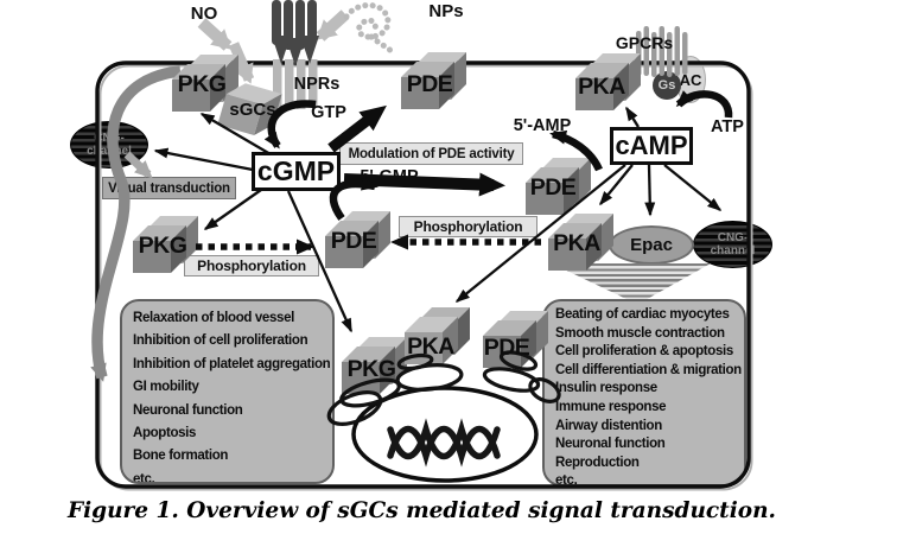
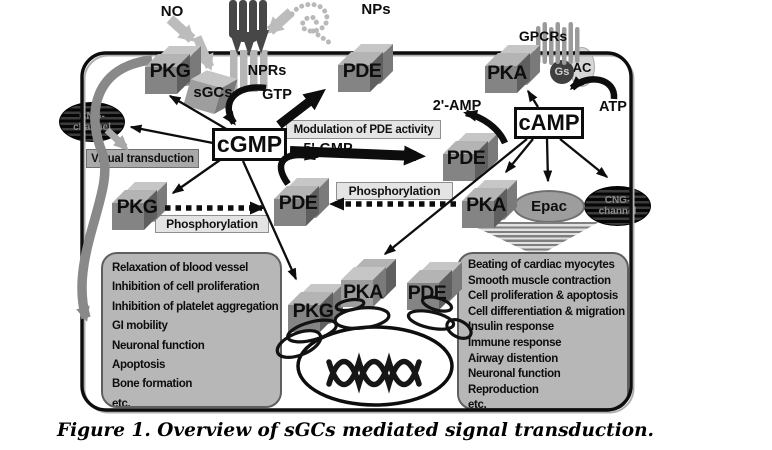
  CNG-channl
  AC
  Gs
  Epac
  Modulation of PDE activity
  Phosphorylation
  Phosphorylation
  Vual transduction
  cGMP
  cAMP
  Relaxation of blood vessel
  Inhibition of cell proliferation
  Inhibition of platelet aggregation
  GI mobility
  Neuronal function
  Apoptosis
  Bone formation
  etc.
  Beating of cardiac myocytes
  Smooth muscle contraction
  Cell proliferation & apoptosis
  Cell differentiation & migration
  nsulin response
  Immune response
  Airway distention
  Neuronal function
  Reproduction
  etc.
  NO
  NPs
  NPRs
  GTP
  sGCs
  GPCRs
  ATP
- 5'-AMP
+ 2'-AMP
  5'-GMP
  PKG
  PDE
  PKA
  PDE
  PKA
  PDE
  PKG
  PKG
  PKA
  PDE
  Figure 1. Overview of sGCs mediated signal transduction.
